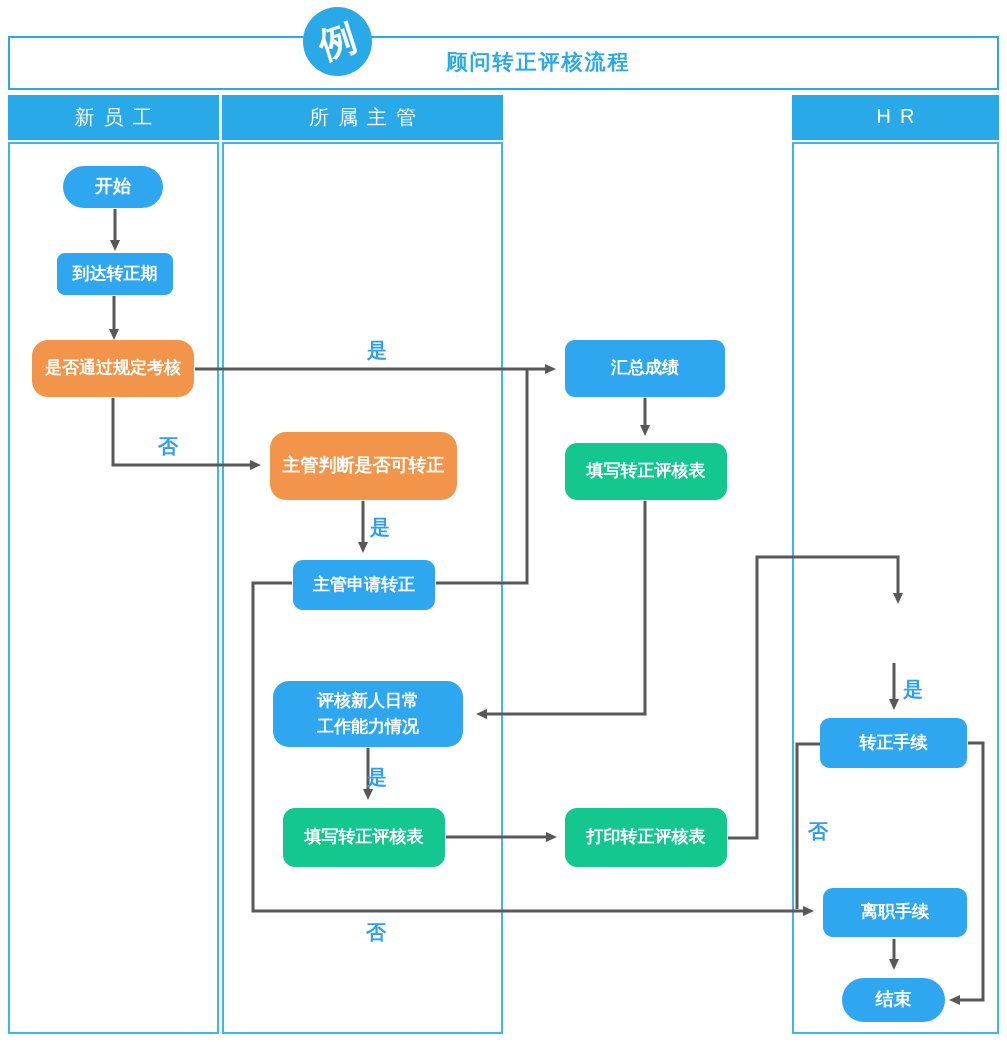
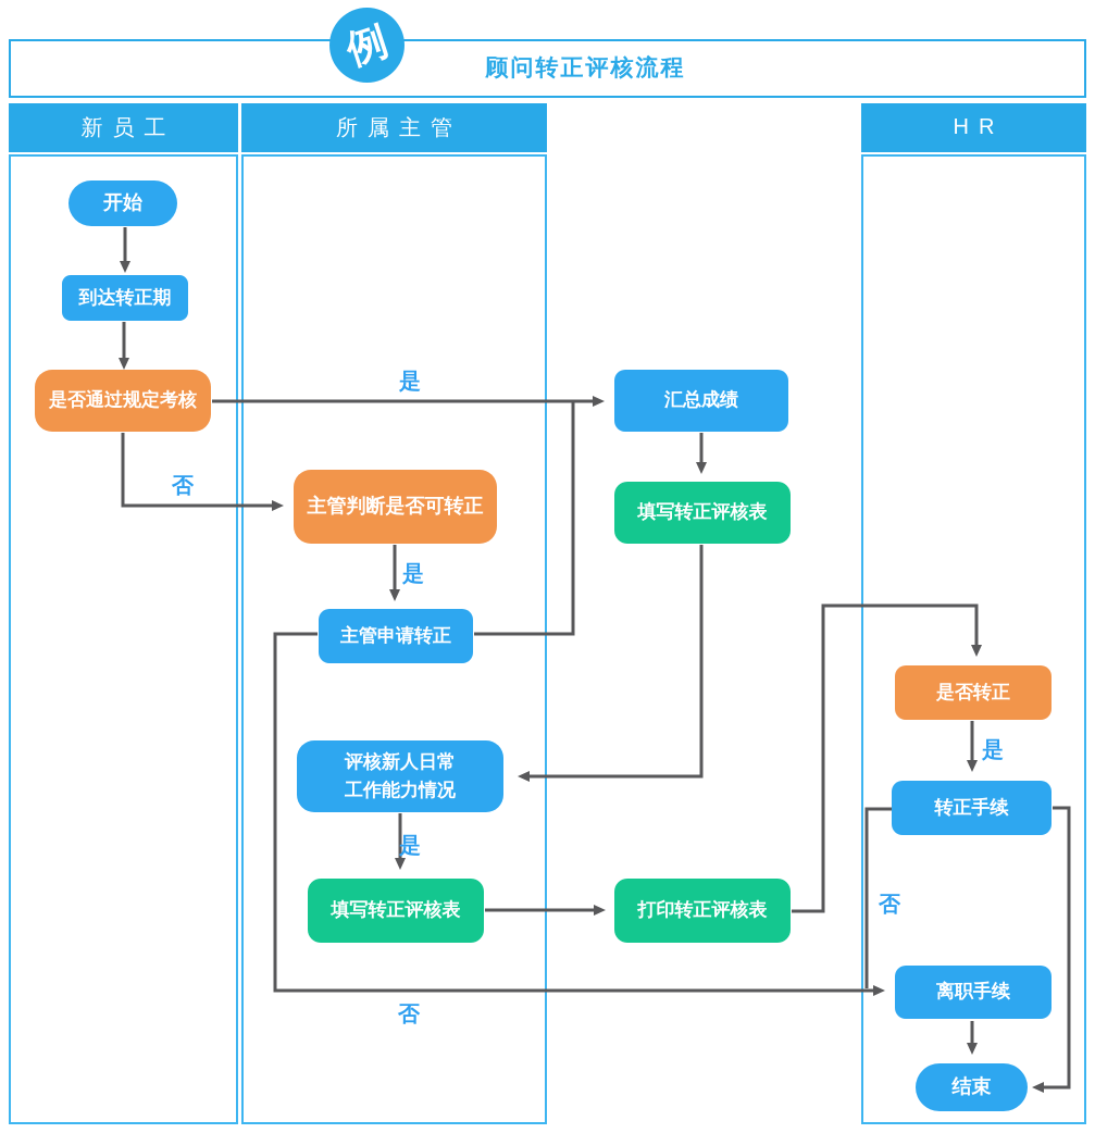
  顾问转正评核流程
  新员工
  所属主管
  HR
  开始
  到达转正期
  是否通过规定考核
  主管判断是否可转正
  主管申请转正
  评核新人日常
  工作能力情况
  填写转正评核表
  汇总成绩
  填写转正评核表
  打印转正评核表
+ 是否转正
  转正手续
  离职手续
  结束
  是
  否
  是
  是
  是
  否
  否
